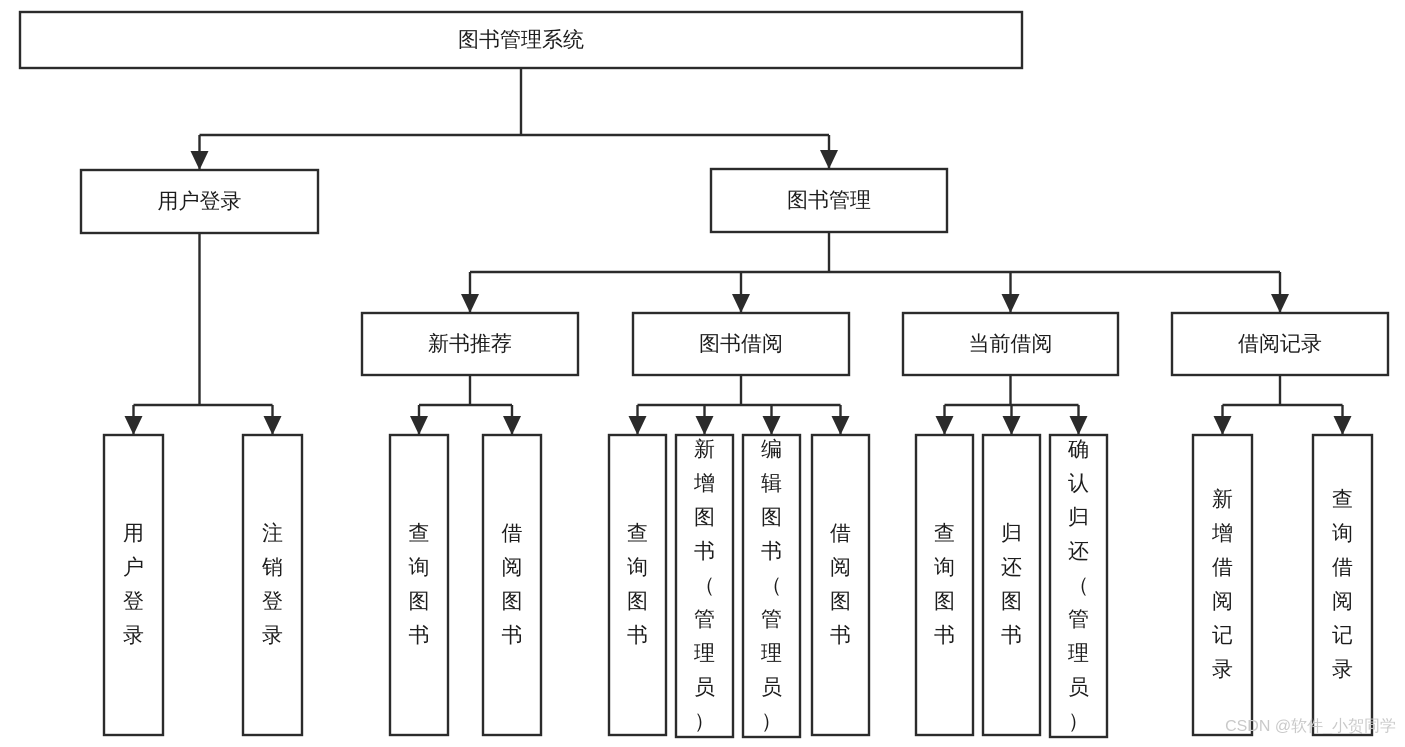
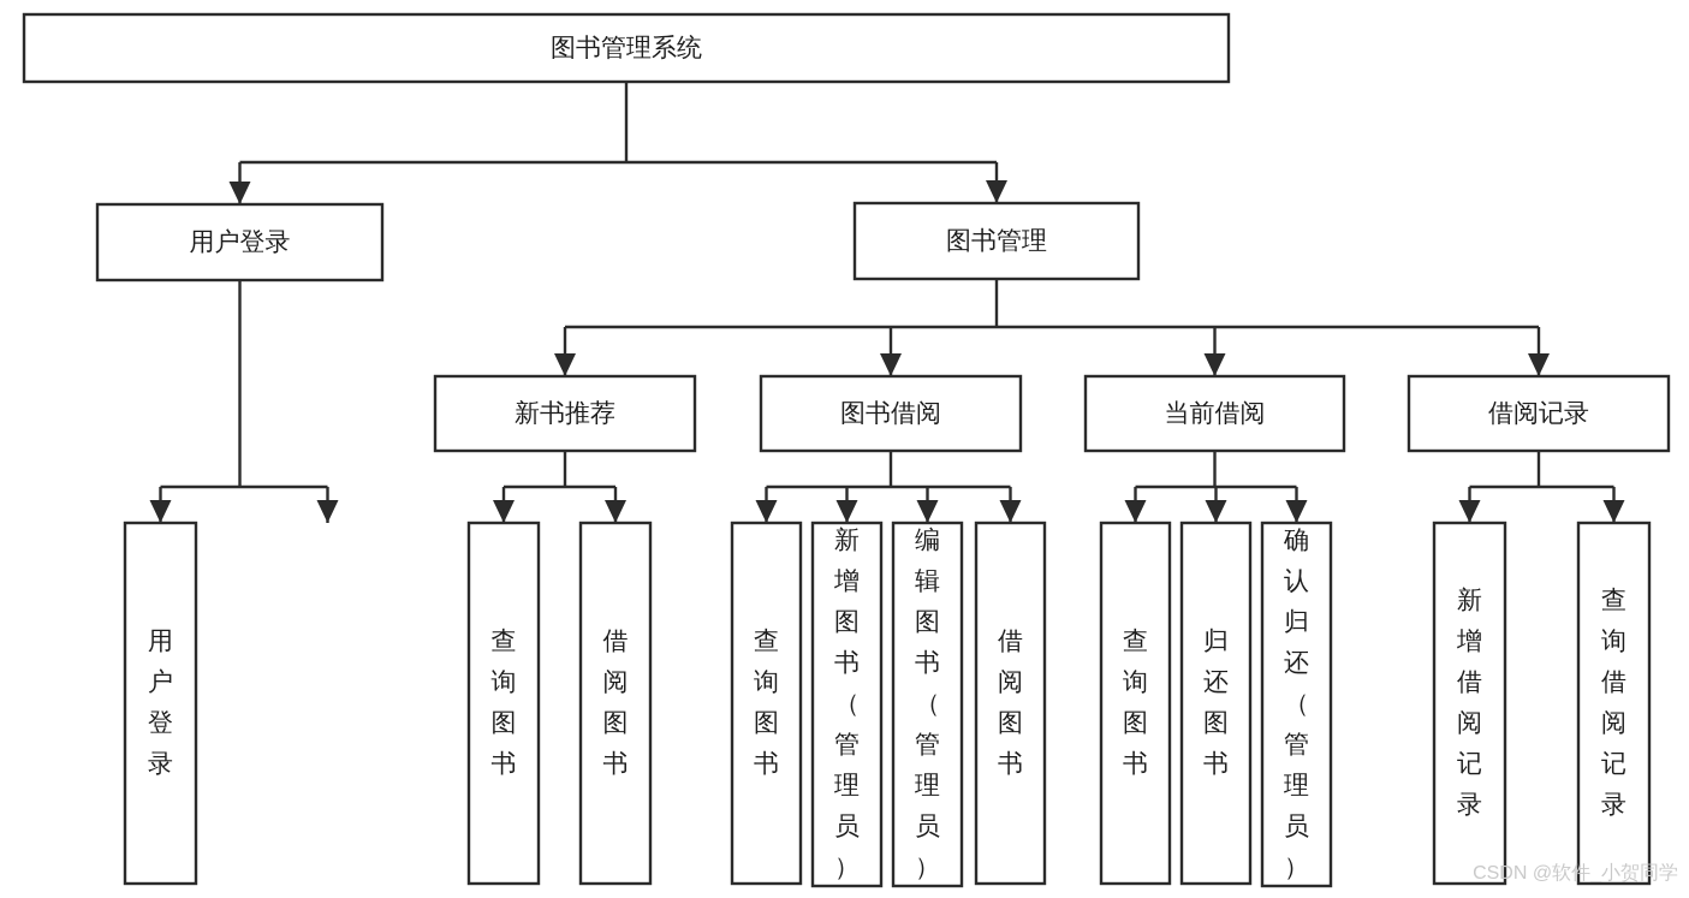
  图书管理系统
  用户登录
  图书管理
  新书推荐
  图书借阅
  当前借阅
  借阅记录
  用户登录
- 注销登录
  查询图书
  借阅图书
  查询图书
  新增图书（管理员）
  编辑图书（管理员）
  借阅图书
  查询图书
  归还图书
  确认归还（管理员）
  新增借阅记录
  查询借阅记录
  CSDN @软件_小贺同学
